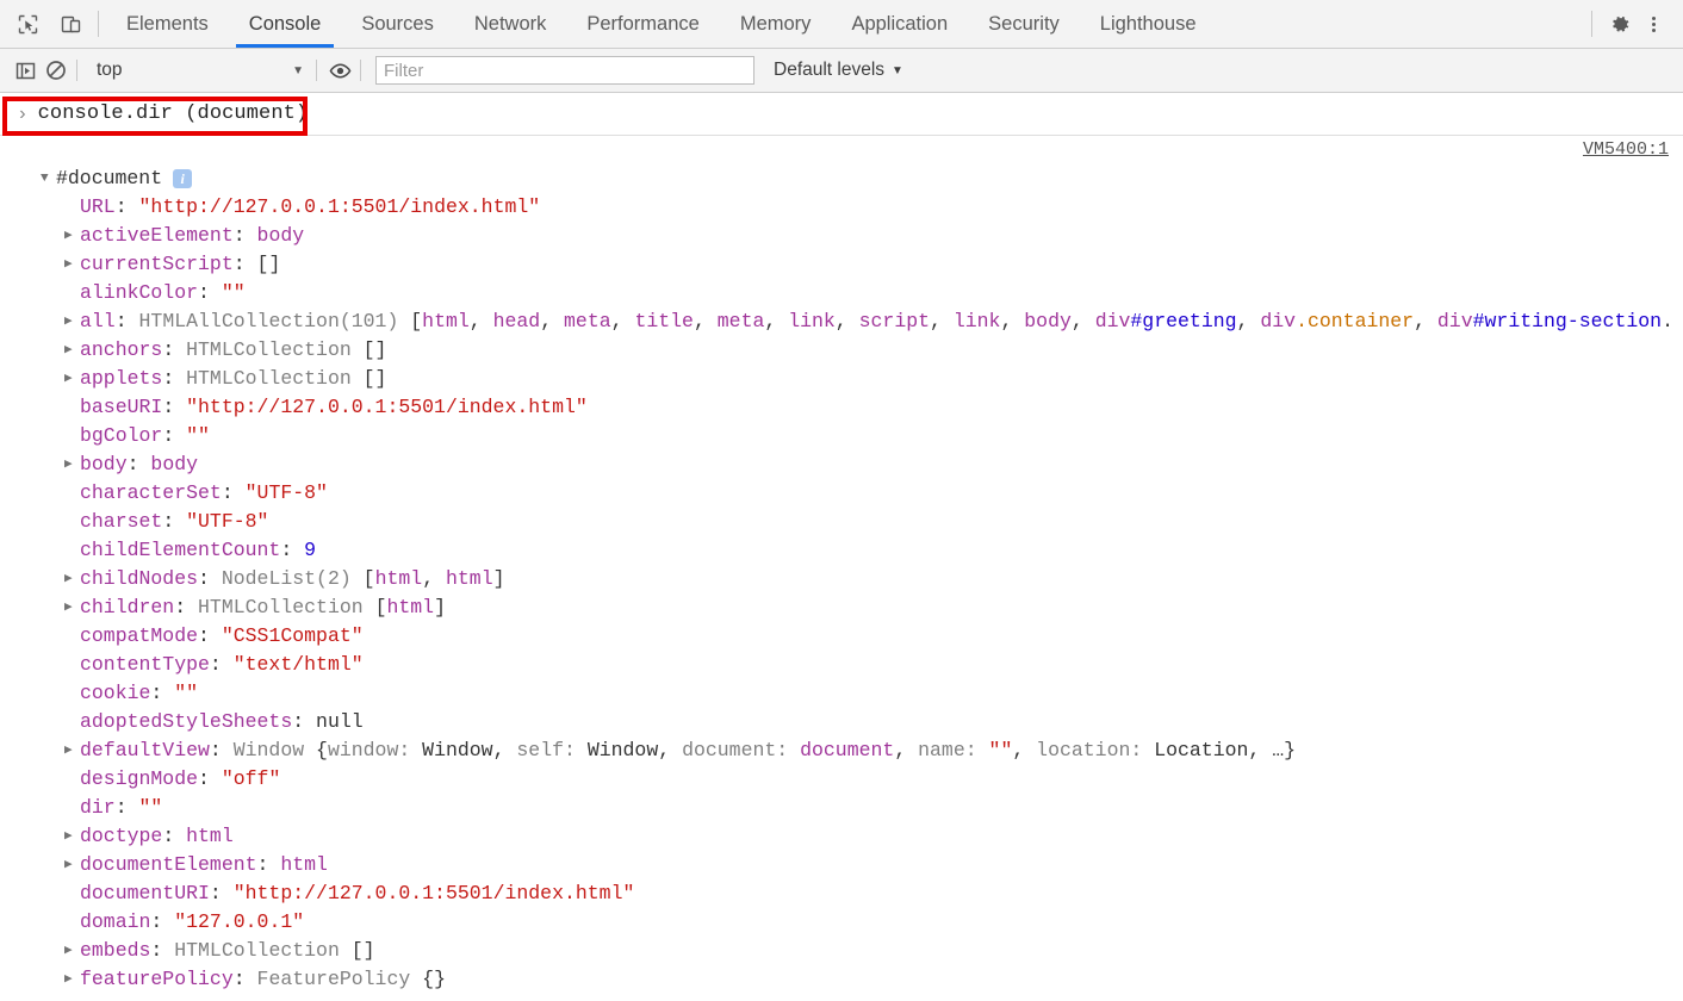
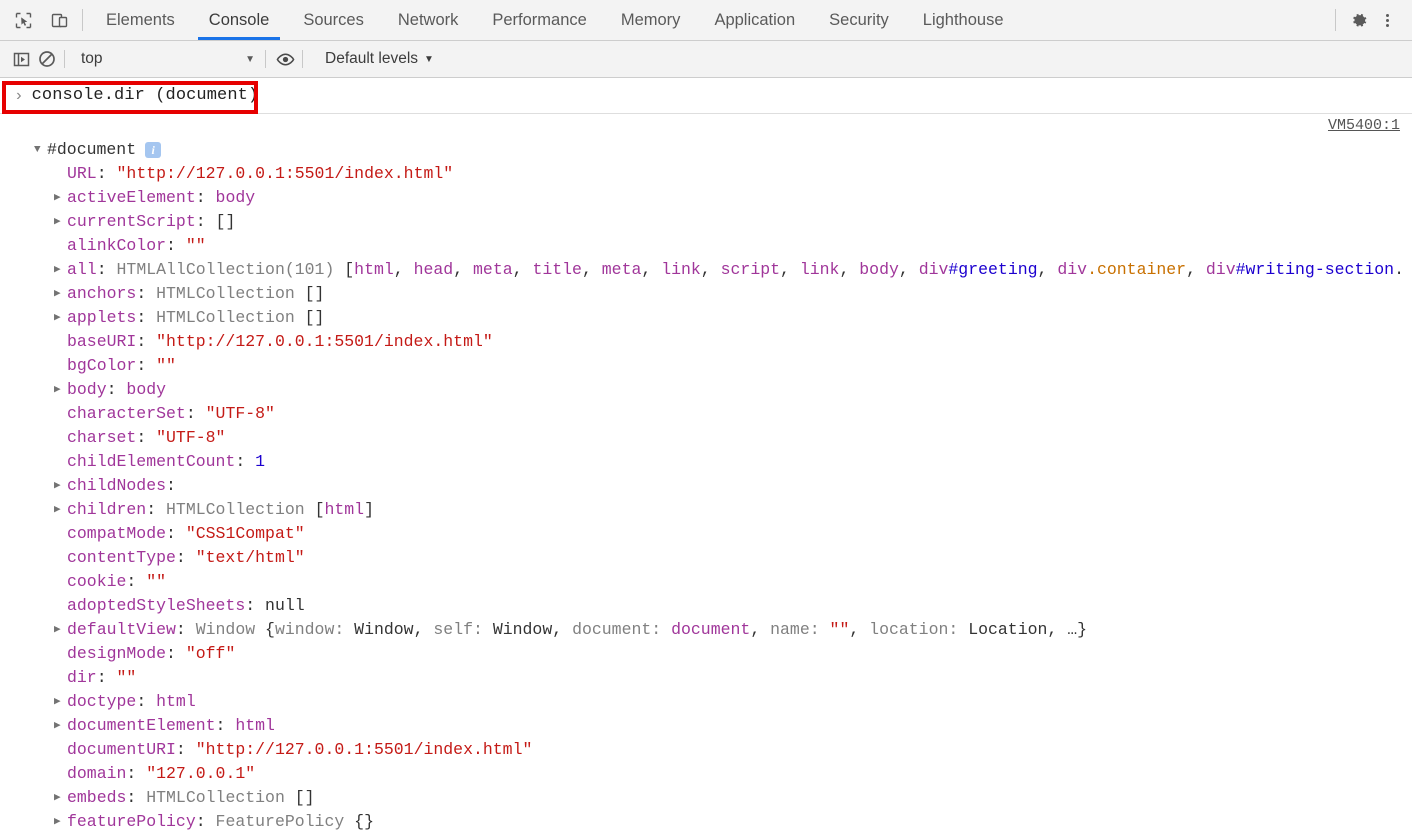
  Elements
  Console
  Sources
  Network
  Performance
  Memory
  Application
  Security
  Lighthouse
  top
  ▼
- Filter
  Default levels
  ▼
  ›
  console.dir (document)
  VM5400:1
  ▼
  #document
  i
  URL
  :
  "http://127.0.0.1:5501/index.html"
  ▶
  activeElement
  :
  body
  ▶
  currentScript
  :
  []
  alinkColor
  :
  ""
  ▶
  all
  :
  HTMLAllCollection(101) [html, head, meta, title, meta, link, script, link, body, div#greeting, div.container, div#writing-section.
  ▶
  anchors
  :
  HTMLCollection []
  ▶
  applets
  :
  HTMLCollection []
  baseURI
  :
  "http://127.0.0.1:5501/index.html"
  bgColor
  :
  ""
  ▶
  body
  :
  body
  characterSet
  :
  "UTF-8"
  charset
  :
  "UTF-8"
  childElementCount
  :
- 9
+ 1
  ▶
  childNodes
  :
- NodeList(2) [html, html]
  ▶
  children
  :
  HTMLCollection [html]
  compatMode
  :
  "CSS1Compat"
  contentType
  :
  "text/html"
  cookie
  :
  ""
  adoptedStyleSheets
  :
  null
  ▶
  defaultView
  :
  Window {window: Window, self: Window, document: document, name: "", location: Location, …}
  designMode
  :
  "off"
  dir
  :
  ""
  ▶
  doctype
  :
  html
  ▶
  documentElement
  :
  html
  documentURI
  :
  "http://127.0.0.1:5501/index.html"
  domain
  :
  "127.0.0.1"
  ▶
  embeds
  :
  HTMLCollection []
  ▶
  featurePolicy
  :
  FeaturePolicy {}
